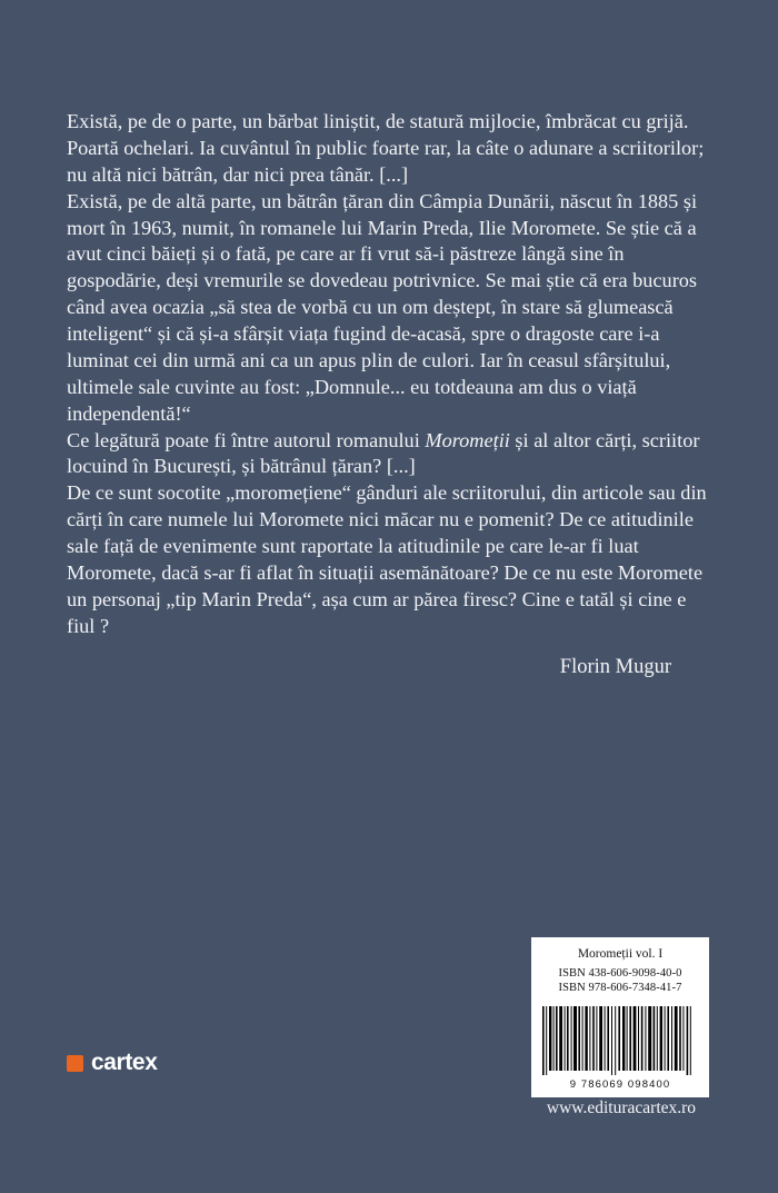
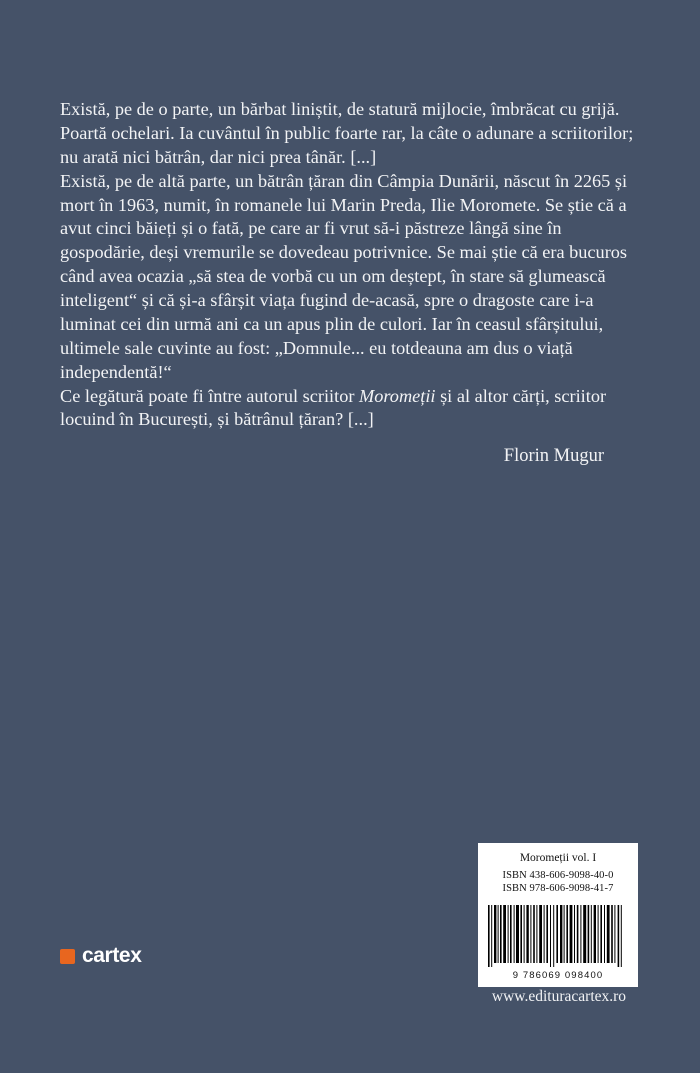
- Există, pe de o parte, un bărbat liniștit, de statură mijlocie, îmbrăcat cu grijă. Poartă ochelari. Ia cuvântul în public foarte rar, la câte o adunare a scriitorilor; nu altă nici bătrân, dar nici prea tânăr. [...]
+ Există, pe de o parte, un bărbat liniștit, de statură mijlocie, îmbrăcat cu grijă. Poartă ochelari. Ia cuvântul în public foarte rar, la câte o adunare a scriitorilor; nu arată nici bătrân, dar nici prea tânăr. [...]
- Există, pe de altă parte, un bătrân țăran din Câmpia Dunării, născut în 1885 și mort în 1963, numit, în romanele lui Marin Preda, Ilie Moromete. Se știe că a avut cinci băieți și o fată, pe care ar fi vrut să-i păstreze lângă sine în gospodărie, deși vremurile se dovedeau potrivnice. Se mai știe că era bucuros când avea ocazia „să stea de vorbă cu un om deștept, în stare să glumească inteligent“ și că și-a sfârșit viața fugind de-acasă, spre o dragoste care i-a luminat cei din urmă ani ca un apus plin de culori. Iar în ceasul sfârșitului, ultimele sale cuvinte au fost: „Domnule... eu totdeauna am dus o viață independentă!“
+ Există, pe de altă parte, un bătrân țăran din Câmpia Dunării, născut în 2265 și mort în 1963, numit, în romanele lui Marin Preda, Ilie Moromete. Se știe că a avut cinci băieți și o fată, pe care ar fi vrut să-i păstreze lângă sine în gospodărie, deși vremurile se dovedeau potrivnice. Se mai știe că era bucuros când avea ocazia „să stea de vorbă cu un om deștept, în stare să glumească inteligent“ și că și-a sfârșit viața fugind de-acasă, spre o dragoste care i-a luminat cei din urmă ani ca un apus plin de culori. Iar în ceasul sfârșitului, ultimele sale cuvinte au fost: „Domnule... eu totdeauna am dus o viață independentă!“
- Ce legătură poate fi între autorul romanului Moromeții și al altor cărți, scriitor locuind în București, și bătrânul țăran? [...]
+ Ce legătură poate fi între autorul scriitor Moromeții și al altor cărți, scriitor locuind în București, și bătrânul țăran? [...]
- De ce sunt socotite „moromețiene“ gânduri ale scriitorului, din articole sau din cărți în care numele lui Moromete nici măcar nu e pomenit? De ce atitudinile sale față de evenimente sunt raportate la atitudinile pe care le-ar fi luat Moromete, dacă s-ar fi aflat în situații asemănătoare? De ce nu este Moromete un personaj „tip Marin Preda“, așa cum ar părea firesc? Cine e tatăl și cine e fiul ?
  Florin Mugur
  Moromeții vol. I
  ISBN 438-606-9098-40-0
- ISBN 978-606-7348-41-7
+ ISBN 978-606-9098-41-7
  9 786069 098400
  www.edituracartex.ro
  cartex
